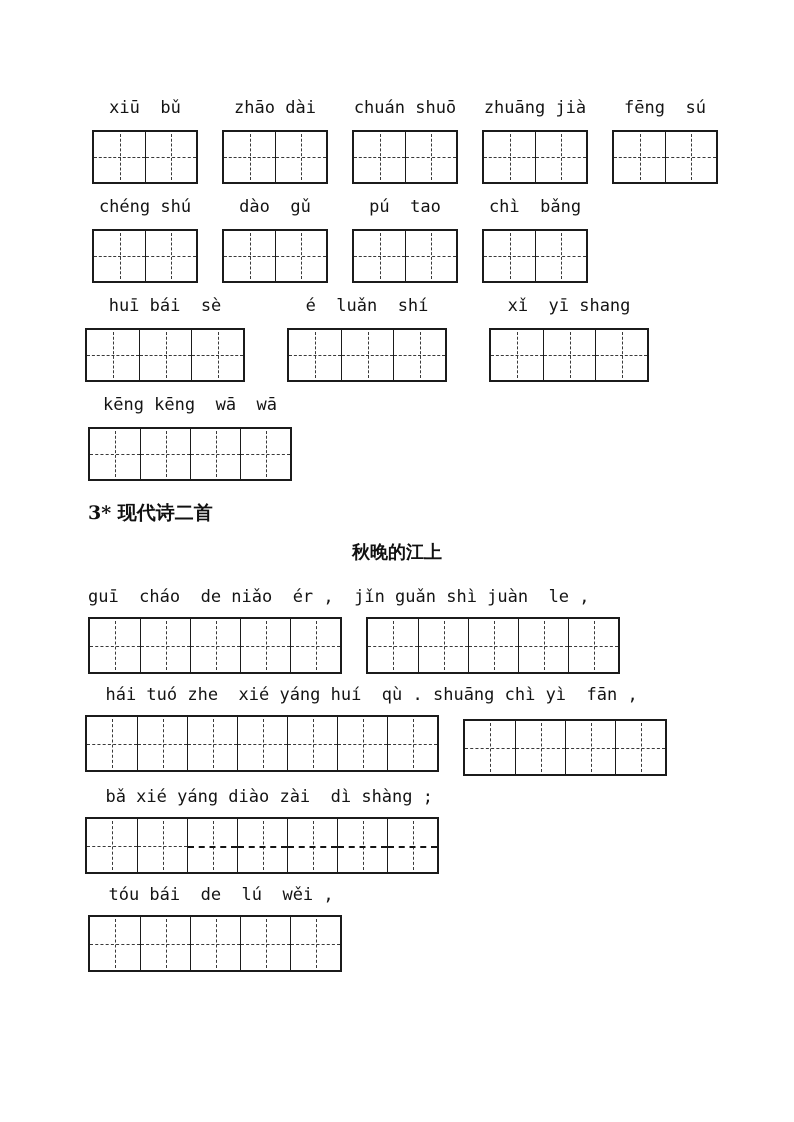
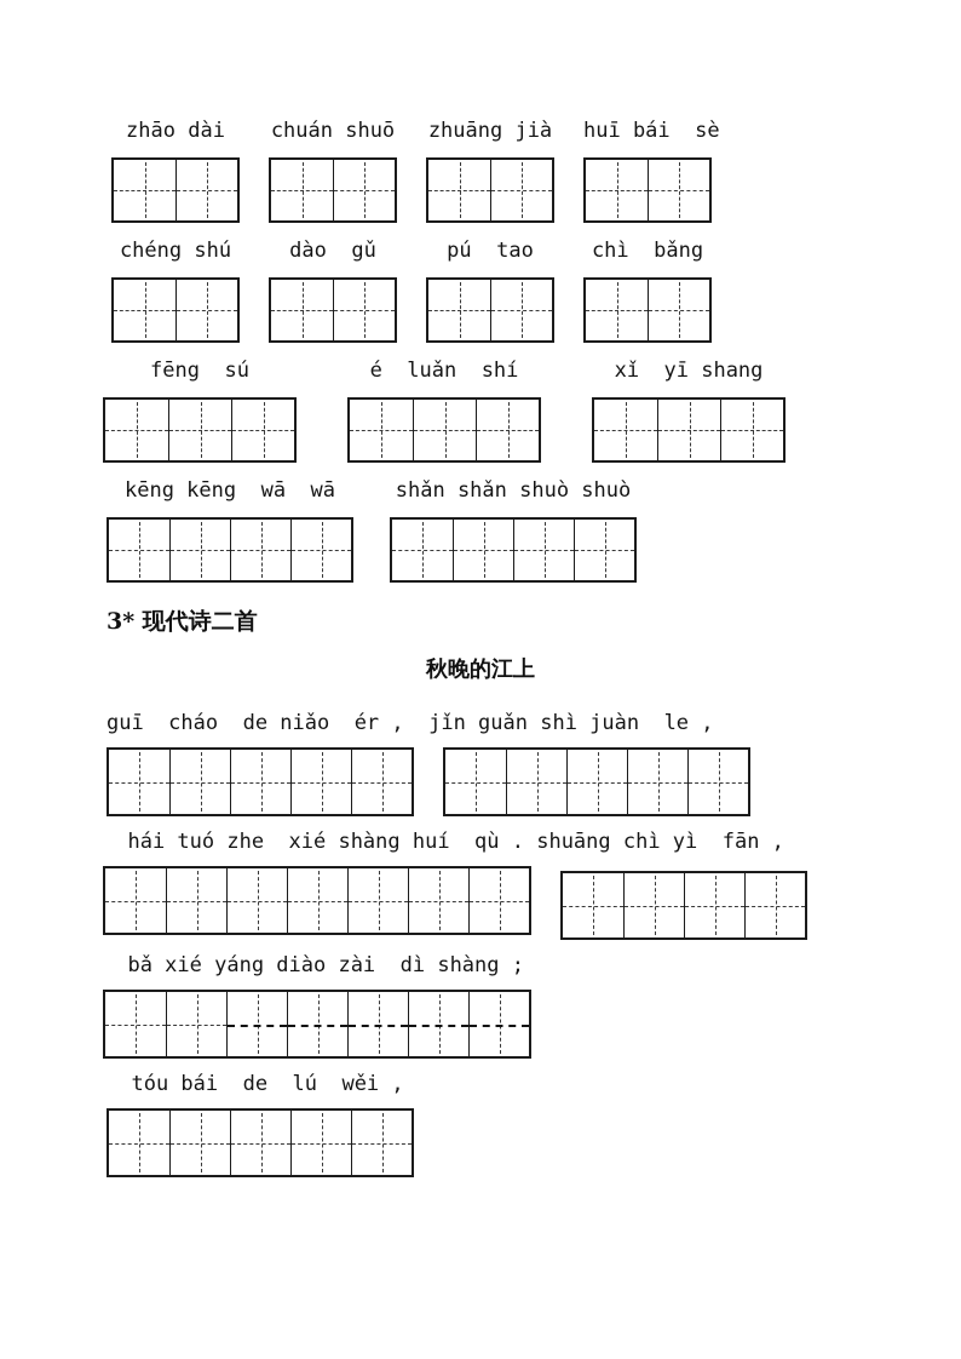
- xiū bǔ
  zhāo dài
  chuán shuō
  zhuāng jià
- fēng sú
+ huī bái sè
  chéng shú
  dào gǔ
  pú tao
  chì bǎng
- huī bái sè
+ fēng sú
  é luǎn shí
  xǐ yī shang
  kēng kēng wā wā
+ shǎn shǎn shuò shuò
  3* 现代诗二首
  秋晚的江上
  guī cháo de niǎo ér , jǐn guǎn shì juàn le ,
- hái tuó zhe xié yáng huí qù . shuāng chì yì fān ,
+ hái tuó zhe xié shàng huí qù . shuāng chì yì fān ,
  bǎ xié yáng diào zài dì shàng ;
  tóu bái de lú wěi ,
